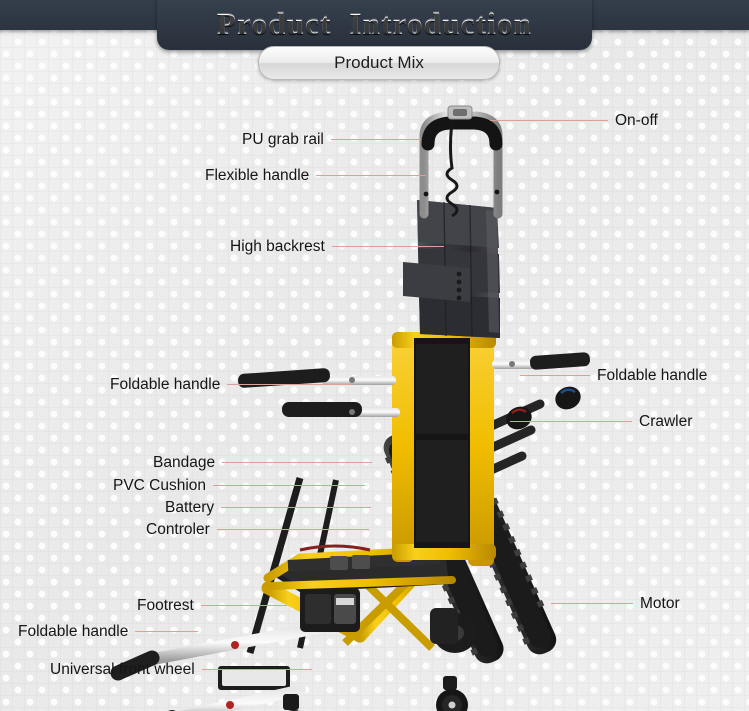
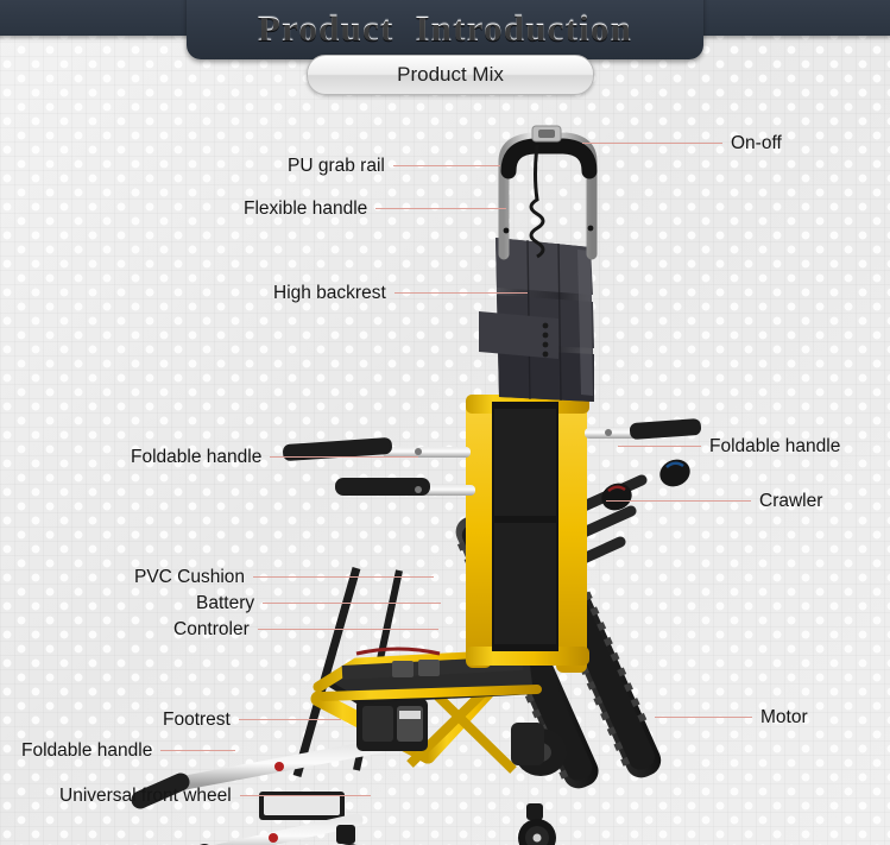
  Product Introduction
  Product Mix
  PU grab rail
  Flexible handle
  High backrest
  Foldable handle
- Bandage
  PVC Cushion
  Battery
  Controler
  Footrest
  Foldable handle
  Universal front wheel
  On-off
  Foldable handle
  Crawler
  Motor
